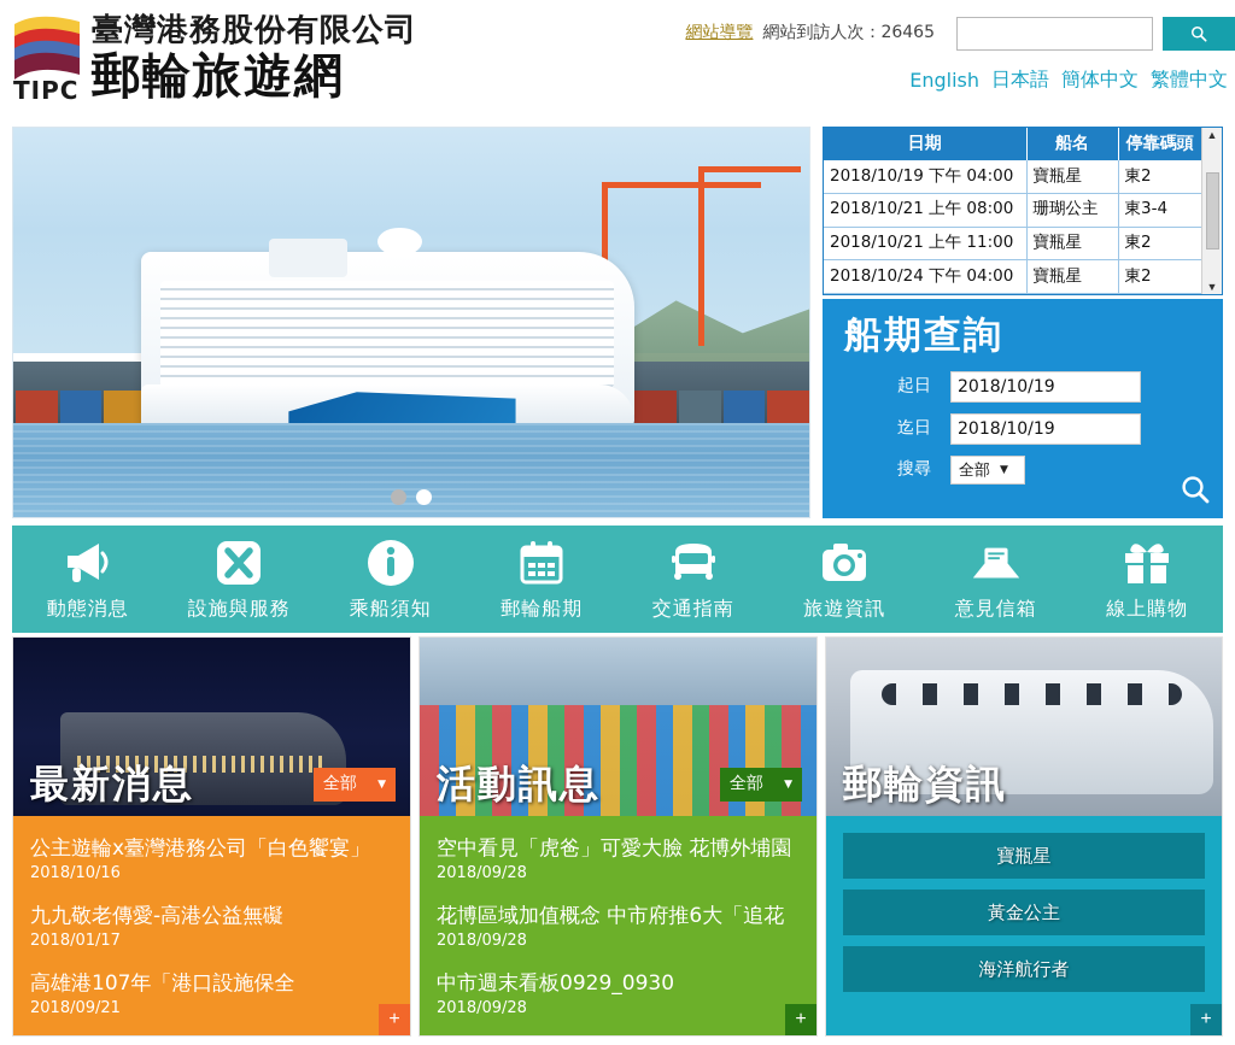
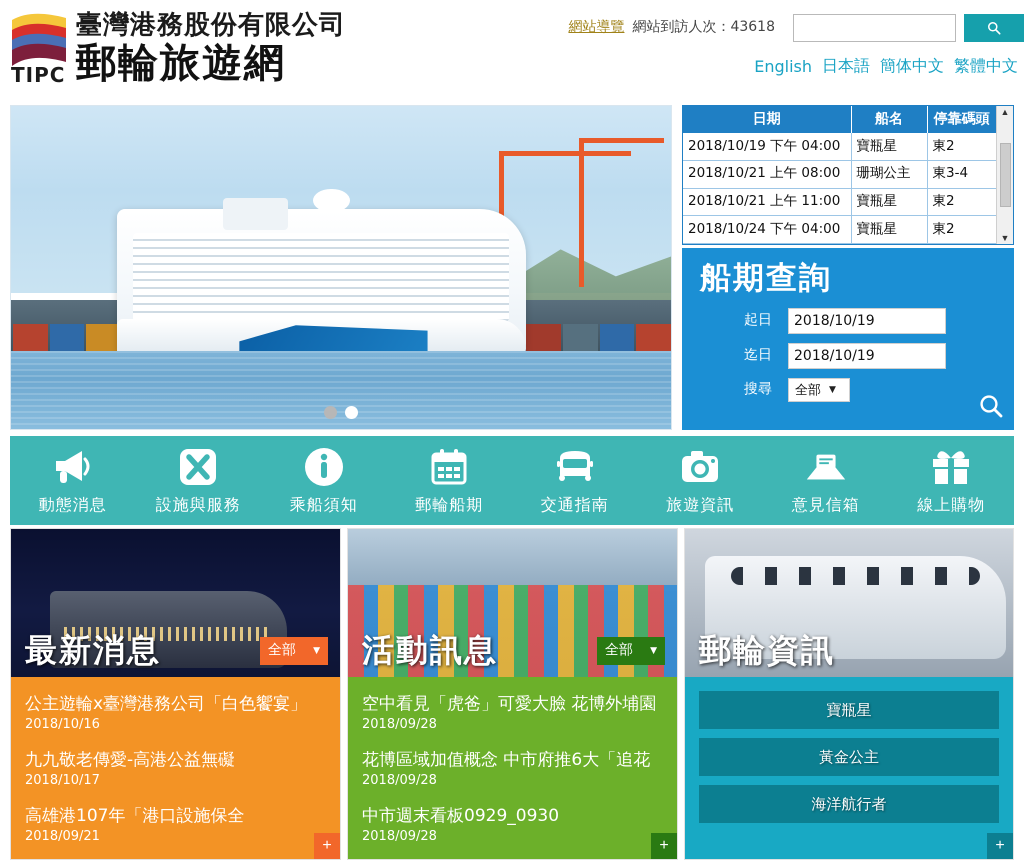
  TIPC
  臺灣港務股份有限公司
  郵輪旅遊網
  網站導覽
- 網站到訪人次：26465
+ 網站到訪人次：43618
  English
  日本語
  簡体中文
  繁體中文
  日期	船名	停靠碼頭
  2018/10/19 下午 04:00	寶瓶星	東2
  2018/10/21 上午 08:00	珊瑚公主	東3-4
  2018/10/21 上午 11:00	寶瓶星	東2
  2018/10/24 下午 04:00	寶瓶星	東2
  ▲
  ▼
  船期查詢
  起日
  2018/10/19
  迄日
  2018/10/19
  搜尋
  全部
  ▼
  動態消息
  設施與服務
  乘船須知
  郵輪船期
  交通指南
  旅遊資訊
  意見信箱
  線上購物
  最新消息
  全部
  ▼
  公主遊輪x臺灣港務公司「白色饗宴」
  2018/10/16
  九九敬老傳愛-高港公益無礙
- 2018/01/17
+ 2018/10/17
  高雄港107年「港口設施保全
  2018/09/21
  +
  活動訊息
  全部
  ▼
  空中看見「虎爸」可愛大臉 花博外埔園
  2018/09/28
  花博區域加值概念 中市府推6大「追花
  2018/09/28
  中市週末看板0929_0930
  2018/09/28
  +
  郵輪資訊
  寶瓶星
  黃金公主
  海洋航行者
  +
